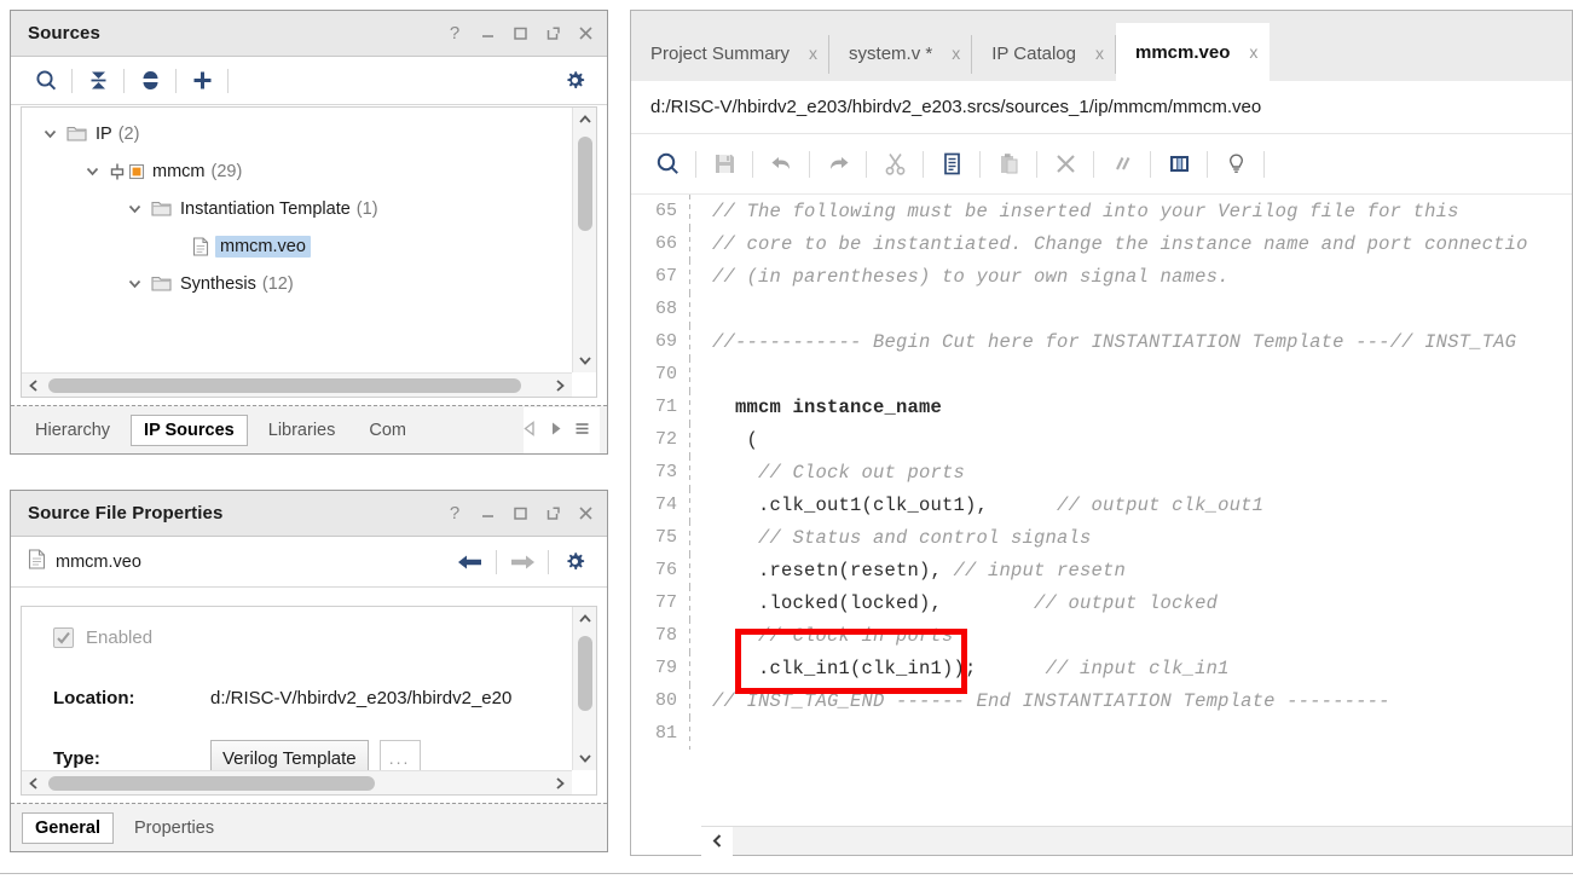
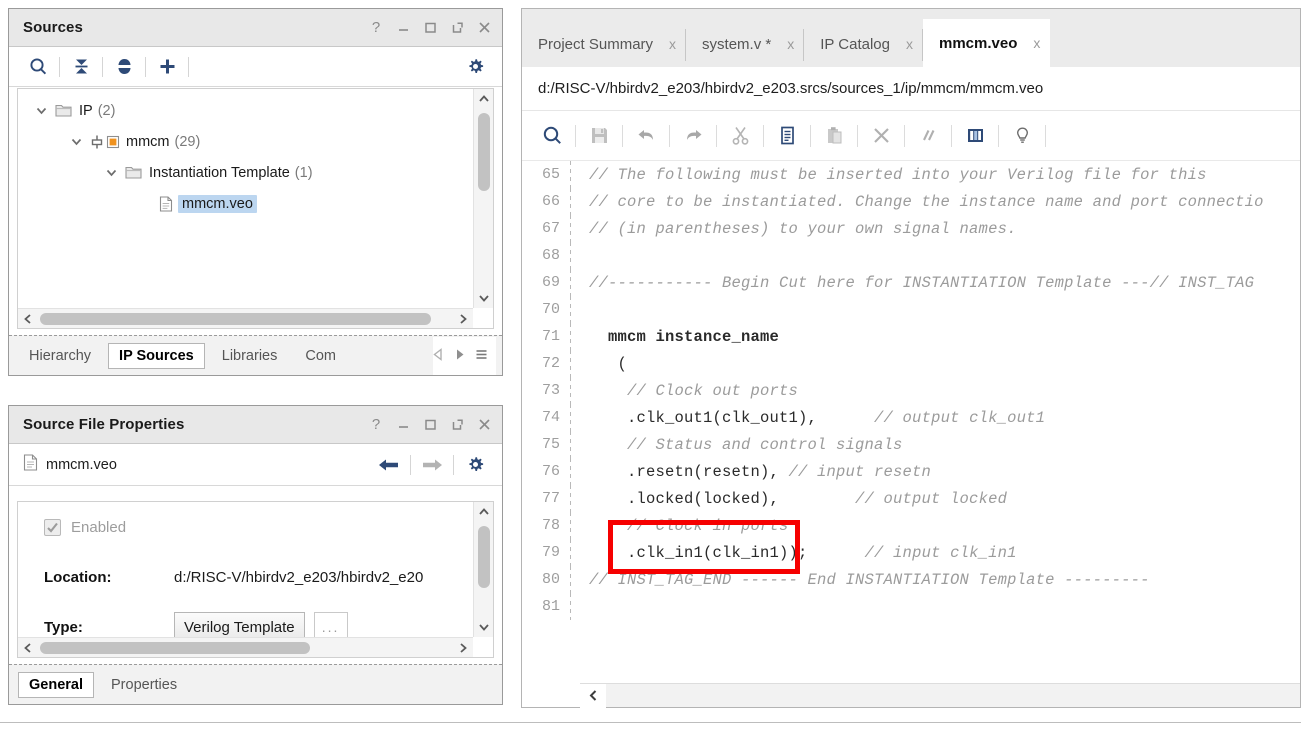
  Sources
  ?
  IP
  (2)
  mmcm
  (29)
  Instantiation Template
  (1)
  mmcm.veo
- Synthesis
- (12)
  Hierarchy
  IP Sources
  Libraries
  Com
  Source File Properties
  ?
  mmcm.veo
  Enabled
  Location:
  d:/RISC-V/hbirdv2_e203/hbirdv2_e20
  Type:
  Verilog Template
  ...
  General
  Properties
  Project Summary
  x
  system.v *
  x
  IP Catalog
  x
  mmcm.veo
  x
  d:/RISC-V/hbirdv2_e203/hbirdv2_e203.srcs/sources_1/ip/mmcm/mmcm.veo
  65
  // The following must be inserted into your Verilog file for this
  66
  // core to be instantiated. Change the instance name and port connectio
  67
  // (in parentheses) to your own signal names.
  68
  69
  //----------- Begin Cut here for INSTANTIATION Template ---// INST_TAG
  70
  71
  mmcm instance_name
  72
  (
  73
  // Clock out ports
  74
  .clk_out1(clk_out1), // output clk_out1
  75
  // Status and control signals
  76
  .resetn(resetn), // input resetn
  77
  .locked(locked), // output locked
  78
  // Clock in ports
  79
  .clk_in1(clk_in1)); // input clk_in1
  80
  // INST_TAG_END ------ End INSTANTIATION Template ---------
  81
